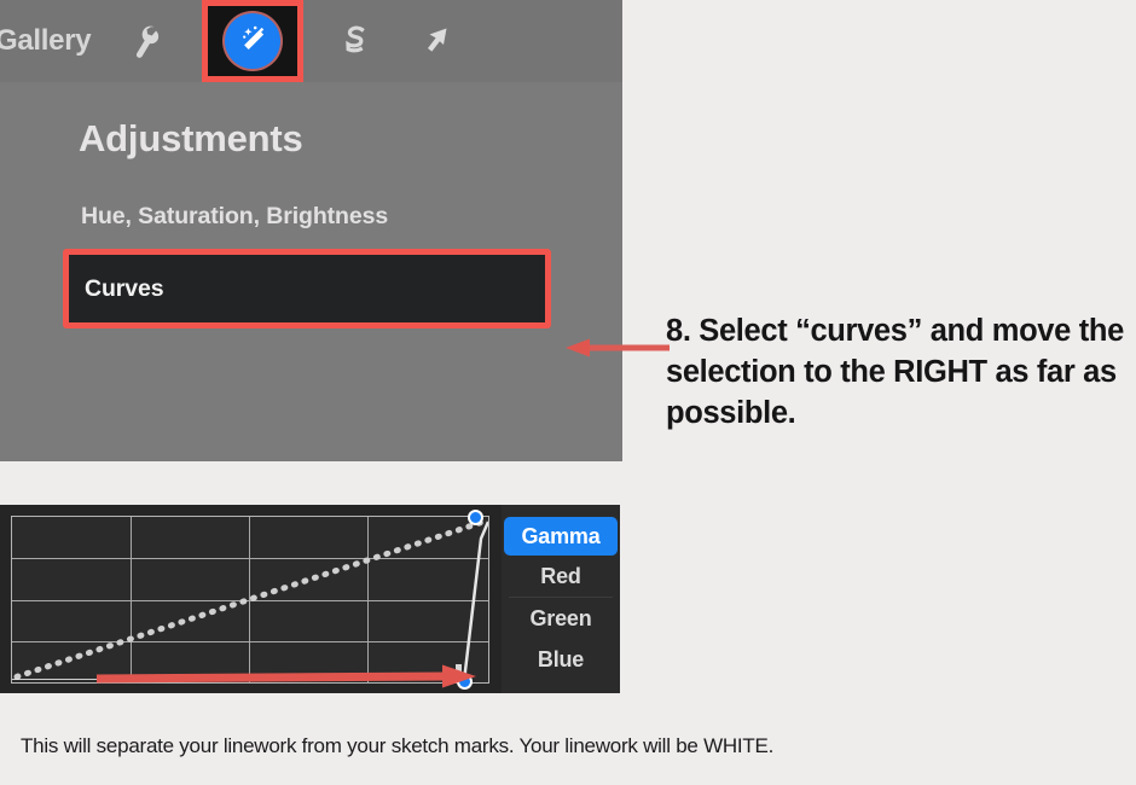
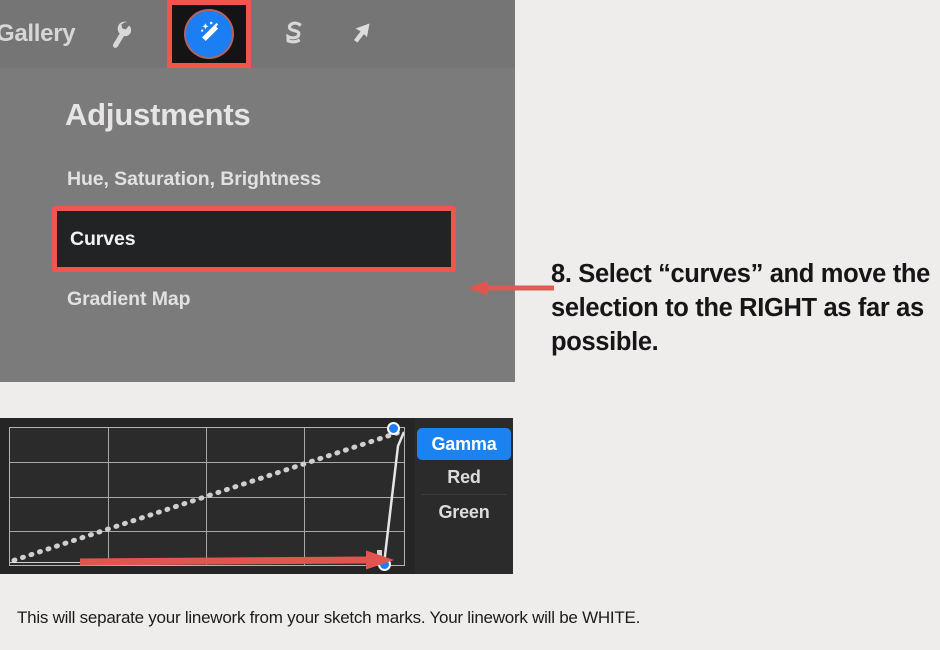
  Gallery
  Adjustments
  Hue, Saturation, Brightness
  Curves
+ Gradient Map
  8. Select “curves” and move the selection to the RIGHT as far as possible.
  Gamma
  Red
  Green
- Blue
  This will separate your linework from your sketch marks. Your linework will be WHITE.
